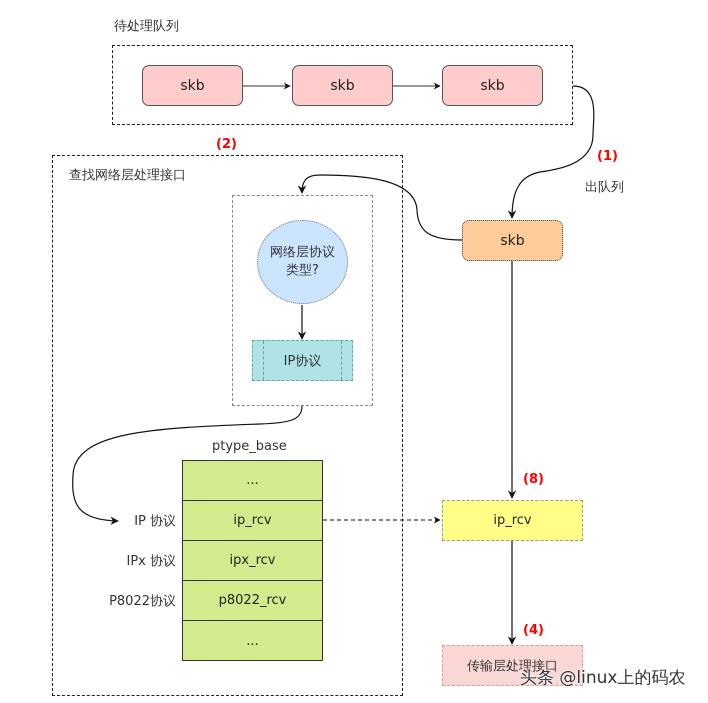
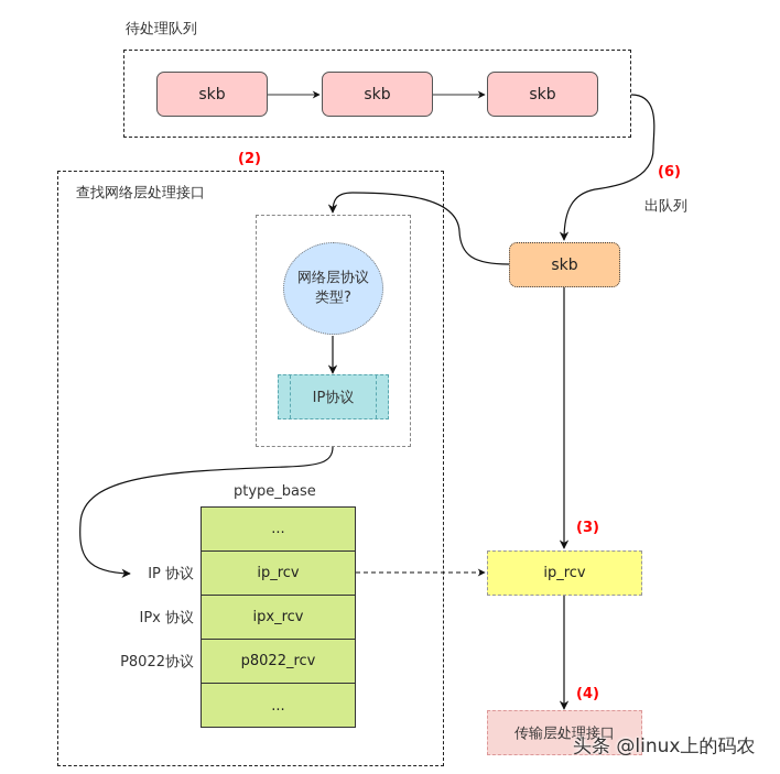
  待处理队列
  skb
  skb
  skb
- (1)
+ (6)
  出队列
  skb
  (2)
  查找网络层处理接口
  网络层协议
  类型?
  IP协议
  ptype_base
  ...
  ip_rcv
  ipx_rcv
  p8022_rcv
  ...
  IP 协议
  IPx 协议
  P8022协议
- (8)
+ (3)
  ip_rcv
  (4)
  传输层处理接口
  头条 @linux上的码农
